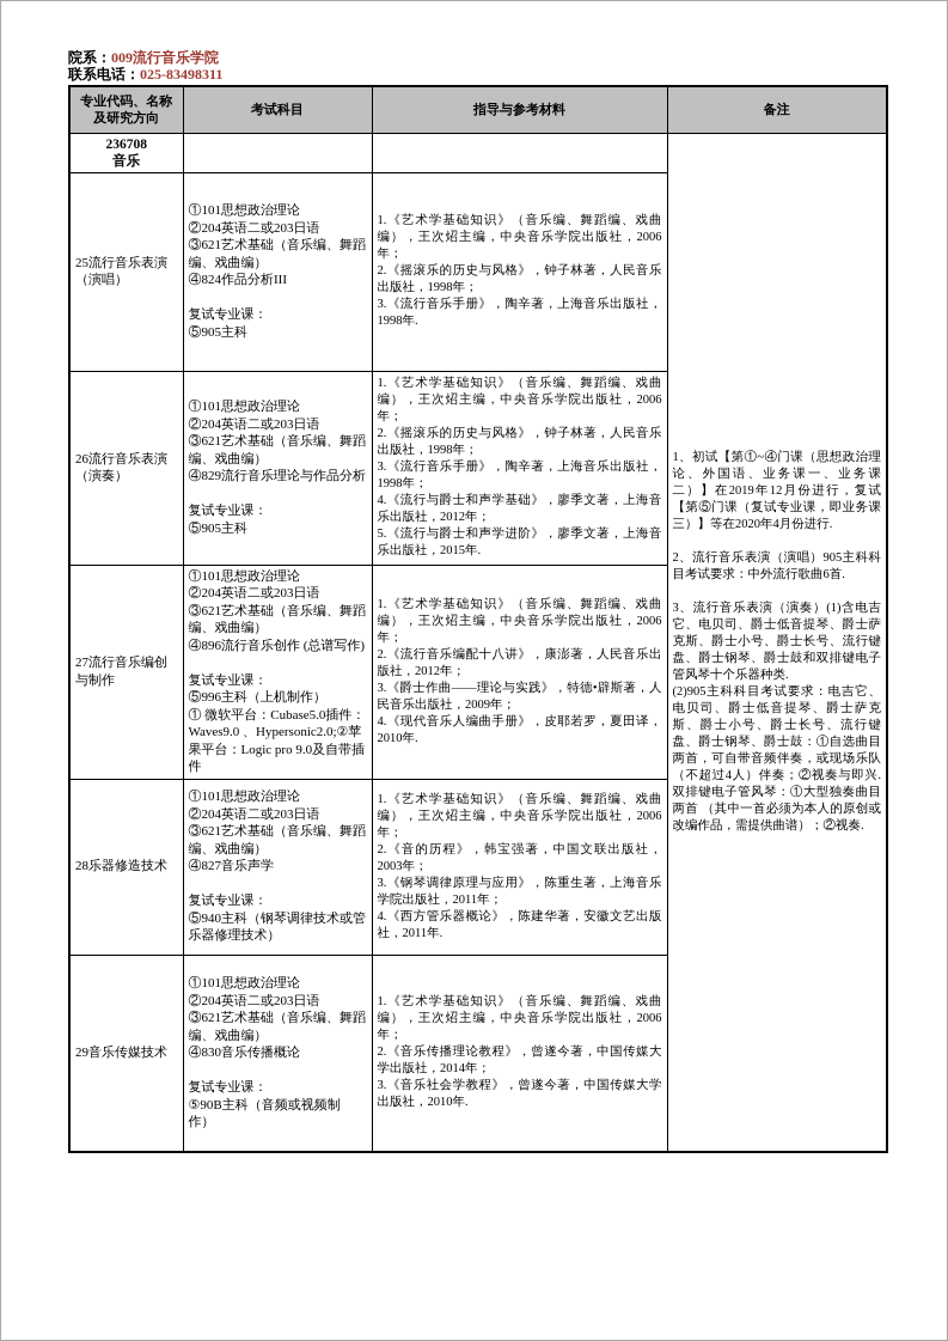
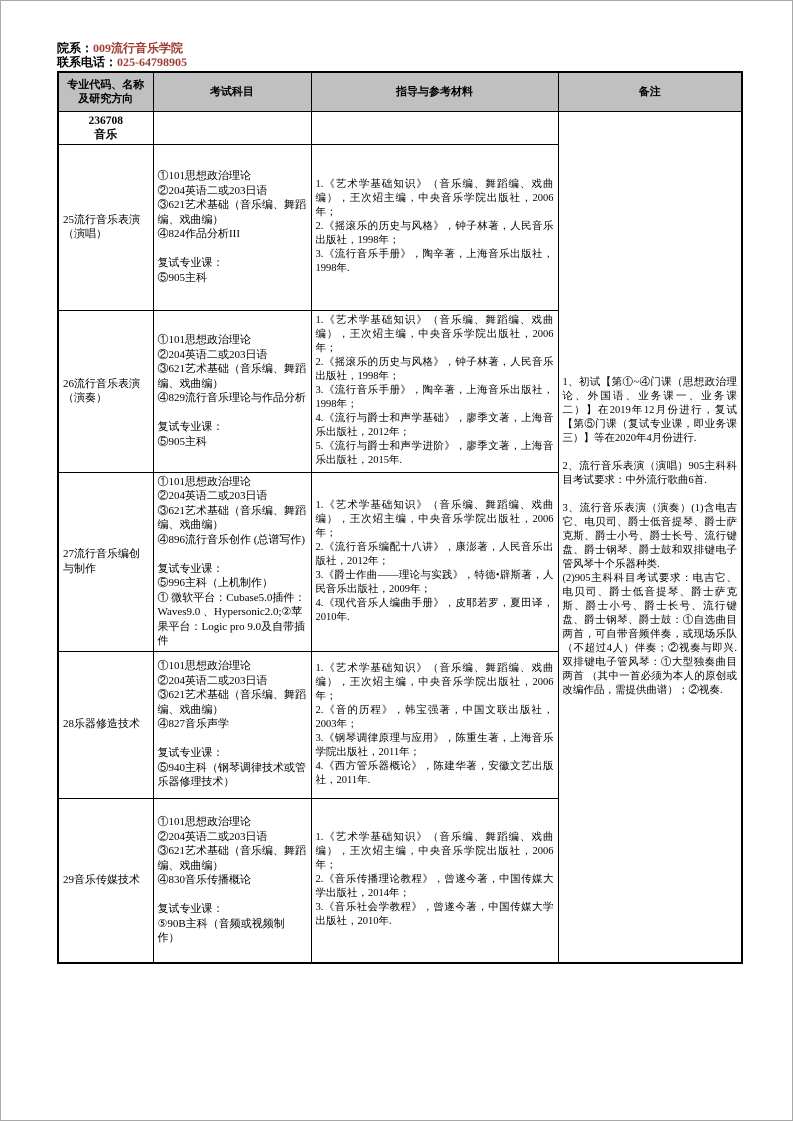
  院系：009流行音乐学院
- 联系电话：025-83498311
+ 联系电话：025-64798905
  专业代码、名称及研究方向	考试科目	指导与参考材料	备注
  236708 音乐			1、初试【第①~④门课（思想政治理论、外国语、业务课一、业务课二）】在2019年12月份进行，复试【第⑤门课（复试专业课，即业务课三）】等在2020年4月份进行. 2、流行音乐表演（演唱）905主科科目考试要求：中外流行歌曲6首. 3、流行音乐表演（演奏）(1)含电吉它、电贝司、爵士低音提琴、爵士萨克斯、爵士小号、爵士长号、流行键盘、爵士钢琴、爵士鼓和双排键电子管风琴十个乐器种类. (2)905主科科目考试要求：电吉它、电贝司、爵士低音提琴、爵士萨克斯、爵士小号、爵士长号、流行键盘、爵士钢琴、爵士鼓：①自选曲目两首，可自带音频伴奏，或现场乐队（不超过4人）伴奏；②视奏与即兴. 双排键电子管风琴：①大型独奏曲目两首 （其中一首必须为本人的原创或改编作品，需提供曲谱）；②视奏.
  25流行音乐表演（演唱）	①101思想政治理论 ②204英语二或203日语 ③621艺术基础（音乐编、舞蹈编、戏曲编） ④824作品分析III 复试专业课： ⑤905主科	1.《艺术学基础知识》（音乐编、舞蹈编、戏曲编），王次炤主编，中央音乐学院出版社，2006年； 2.《摇滚乐的历史与风格》，钟子林著，人民音乐出版社，1998年； 3.《流行音乐手册》，陶辛著，上海音乐出版社，1998年.
  26流行音乐表演（演奏）	①101思想政治理论 ②204英语二或203日语 ③621艺术基础（音乐编、舞蹈编、戏曲编） ④829流行音乐理论与作品分析 复试专业课： ⑤905主科	1.《艺术学基础知识》（音乐编、舞蹈编、戏曲编），王次炤主编，中央音乐学院出版社，2006年； 2.《摇滚乐的历史与风格》，钟子林著，人民音乐出版社，1998年； 3.《流行音乐手册》，陶辛著，上海音乐出版社，1998年； 4.《流行与爵士和声学基础》，廖季文著，上海音乐出版社，2012年； 5.《流行与爵士和声学进阶》，廖季文著，上海音乐出版社，2015年.
  27流行音乐编创与制作	①101思想政治理论 ②204英语二或203日语 ③621艺术基础（音乐编、舞蹈编、戏曲编） ④896流行音乐创作 (总谱写作) 复试专业课： ⑤996主科（上机制作） ① 微软平台：Cubase5.0插件：Waves9.0 、Hypersonic2.0;②苹果平台：Logic pro 9.0及自带插件	1.《艺术学基础知识》（音乐编、舞蹈编、戏曲编），王次炤主编，中央音乐学院出版社，2006年； 2.《流行音乐编配十八讲》，康澎著，人民音乐出版社，2012年； 3.《爵士作曲——理论与实践》，特德•辟斯著，人民音乐出版社，2009年； 4.《现代音乐人编曲手册》，皮耶若罗，夏田译，2010年.
  28乐器修造技术	①101思想政治理论 ②204英语二或203日语 ③621艺术基础（音乐编、舞蹈编、戏曲编） ④827音乐声学 复试专业课： ⑤940主科（钢琴调律技术或管乐器修理技术）	1.《艺术学基础知识》（音乐编、舞蹈编、戏曲编），王次炤主编，中央音乐学院出版社，2006年； 2.《音的历程》，韩宝强著，中国文联出版社，2003年； 3.《钢琴调律原理与应用》，陈重生著，上海音乐学院出版社，2011年； 4.《西方管乐器概论》，陈建华著，安徽文艺出版社，2011年.
  29音乐传媒技术	①101思想政治理论 ②204英语二或203日语 ③621艺术基础（音乐编、舞蹈编、戏曲编） ④830音乐传播概论 复试专业课： ⑤90B主科（音频或视频制作）	1.《艺术学基础知识》（音乐编、舞蹈编、戏曲编），王次炤主编，中央音乐学院出版社，2006年； 2.《音乐传播理论教程》，曾遂今著，中国传媒大学出版社，2014年； 3.《音乐社会学教程》，曾遂今著，中国传媒大学出版社，2010年.
